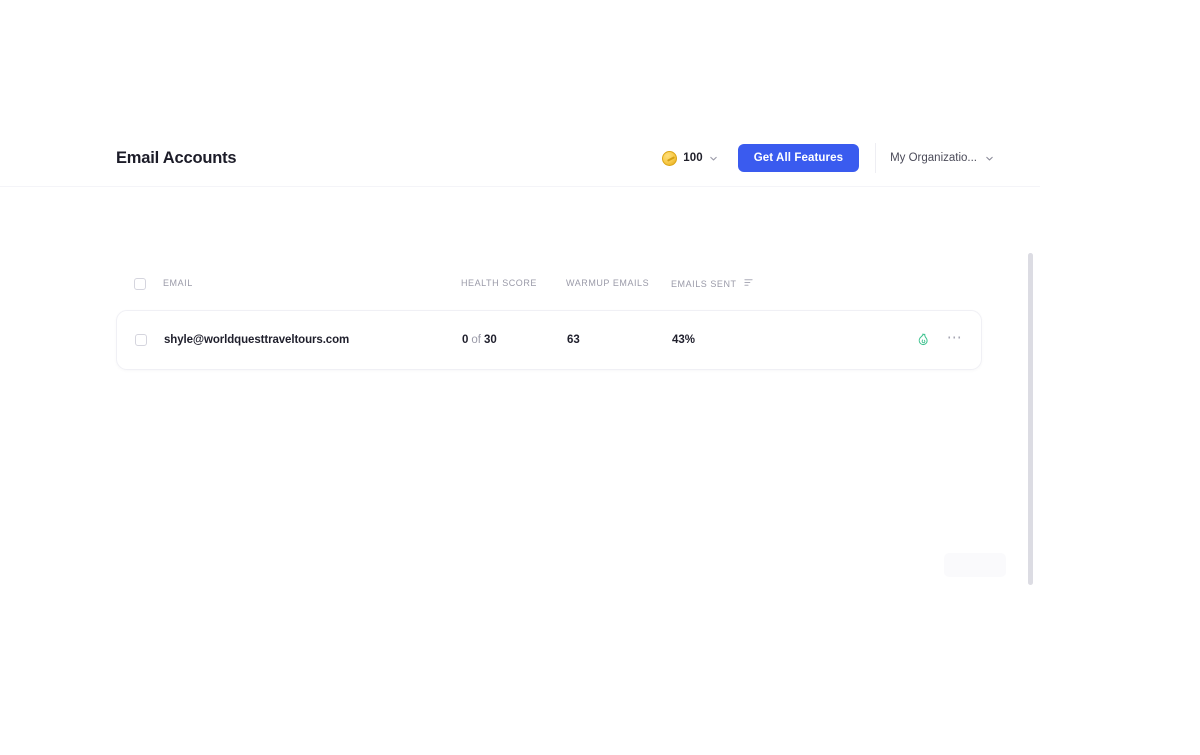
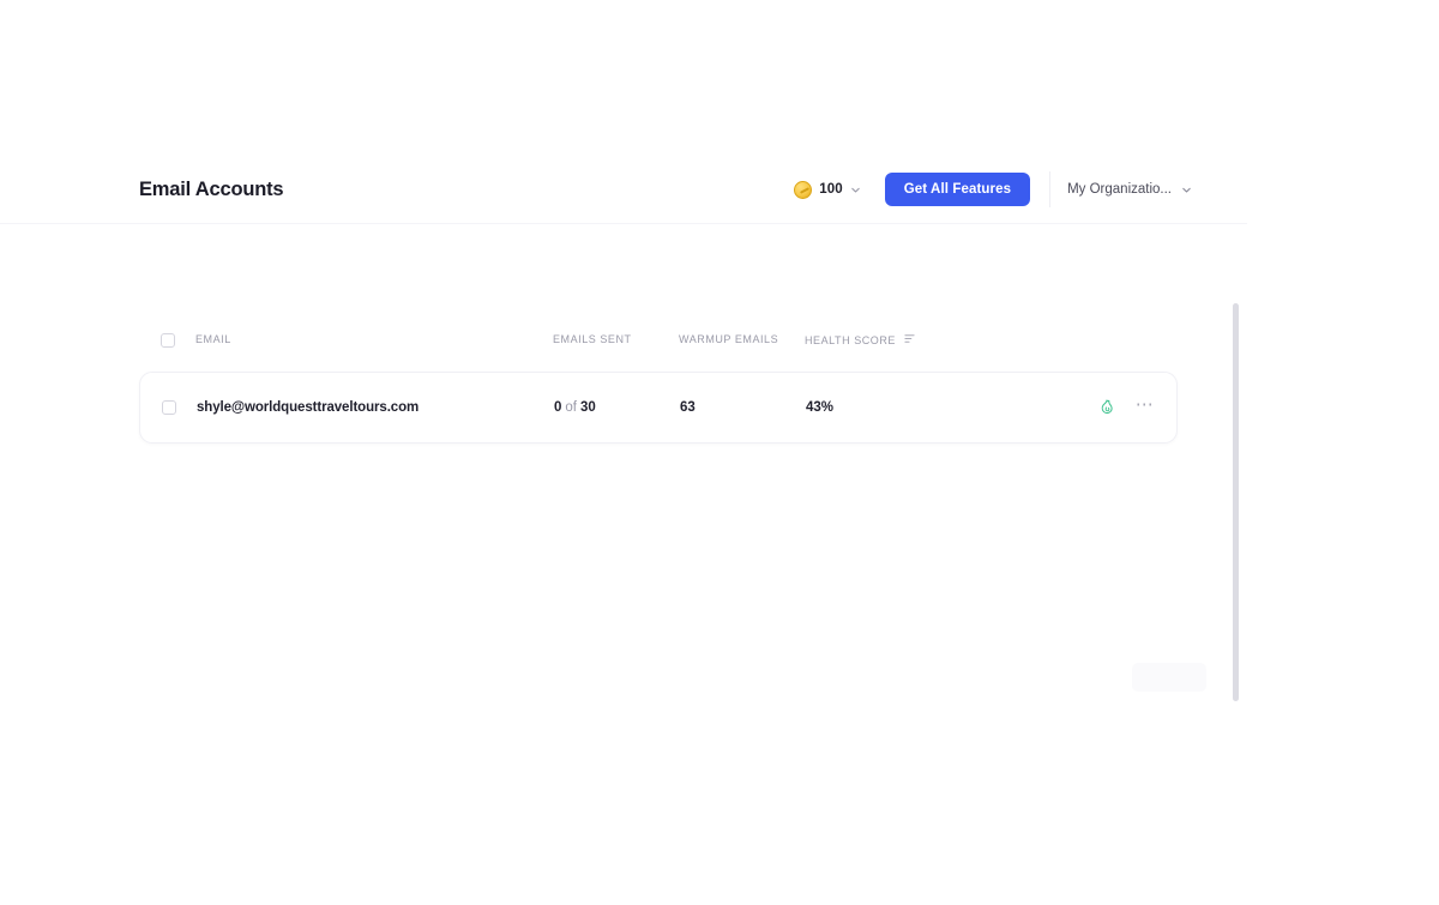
  Email Accounts
  100
  Get All Features
  My Organizatio...
  EMAIL
- HEALTH SCORE
+ EMAILS SENT
  WARMUP EMAILS
- EMAILS SENT
+ HEALTH SCORE
  shyle@worldquesttraveltours.com
  0 of 30
  63
  43%
  ⋯
